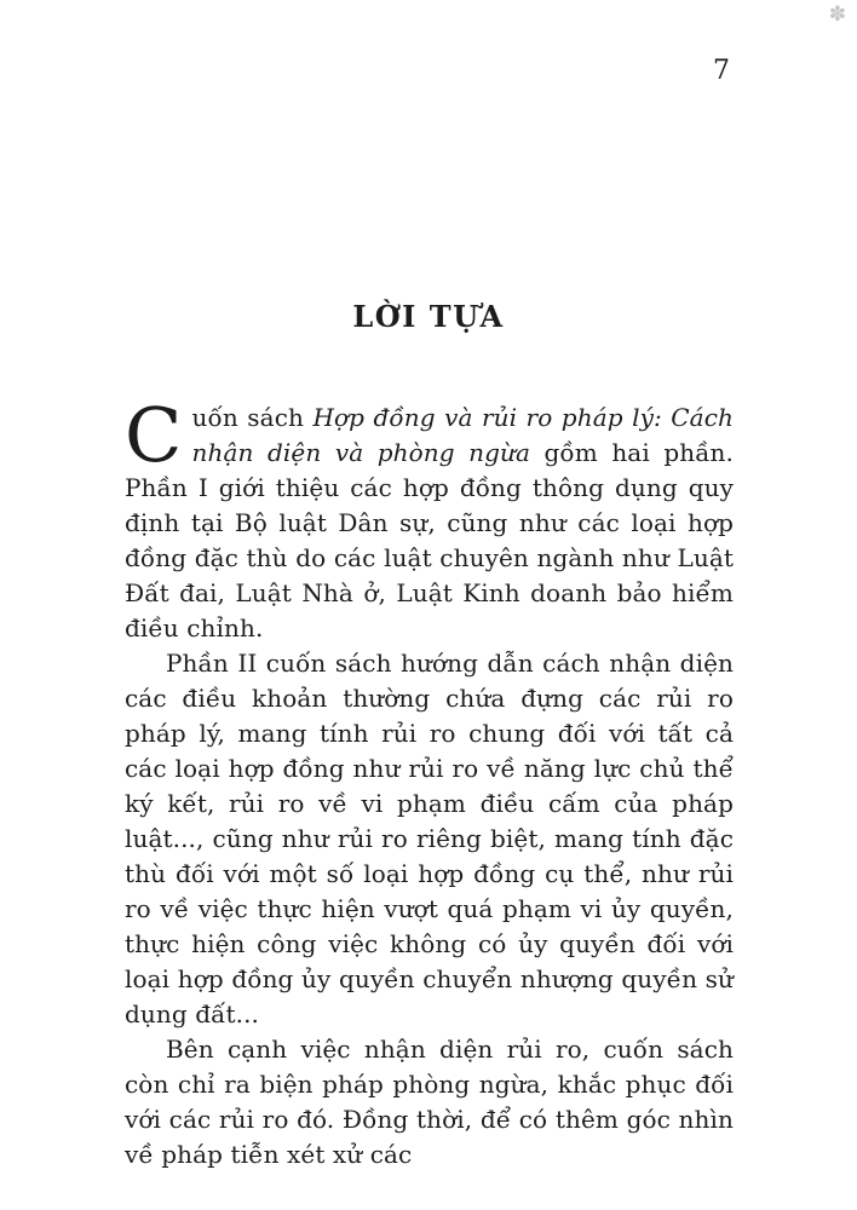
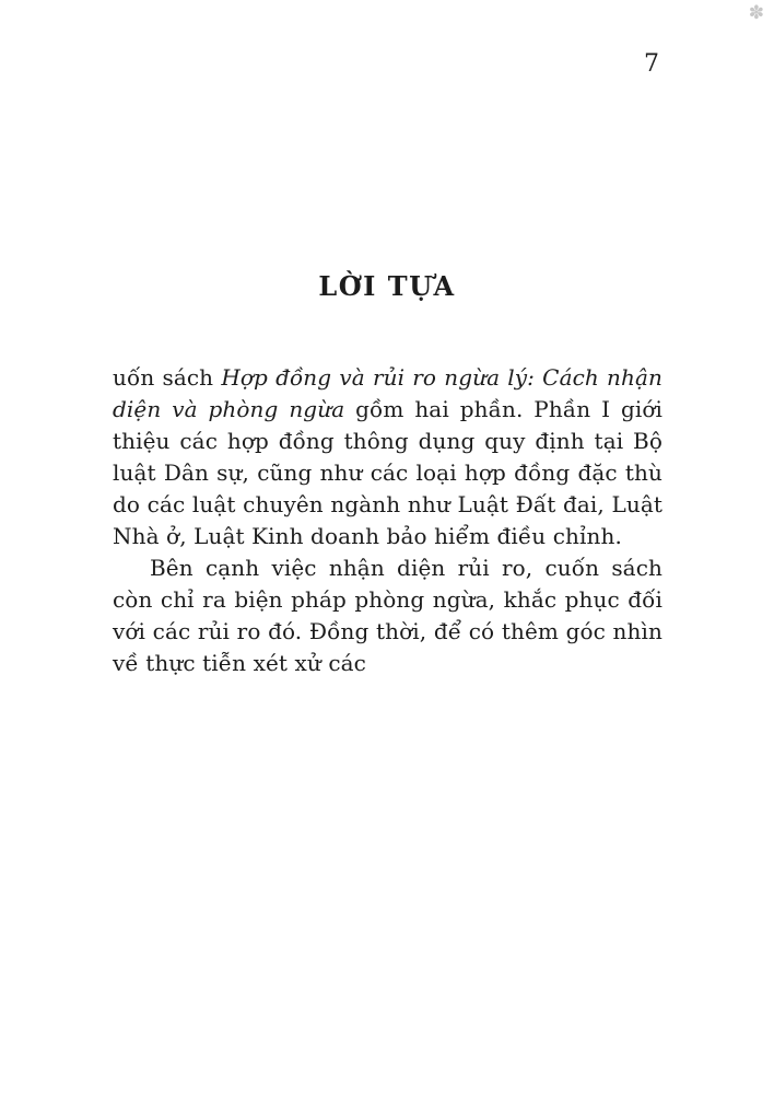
  ✽
  7
  LỜI TỰA
- C
- uốn sách Hợp đồng và rủi ro pháp lý: Cách nhận diện và phòng ngừa gồm hai phần. Phần I giới thiệu các hợp đồng thông dụng quy định tại Bộ luật Dân sự, cũng như các loại hợp đồng đặc thù do các luật chuyên ngành như Luật Đất đai, Luật Nhà ở, Luật Kinh doanh bảo hiểm điều chỉnh.
+ uốn sách Hợp đồng và rủi ro ngừa lý: Cách nhận diện và phòng ngừa gồm hai phần. Phần I giới thiệu các hợp đồng thông dụng quy định tại Bộ luật Dân sự, cũng như các loại hợp đồng đặc thù do các luật chuyên ngành như Luật Đất đai, Luật Nhà ở, Luật Kinh doanh bảo hiểm điều chỉnh.
- Phần II cuốn sách hướng dẫn cách nhận diện các điều khoản thường chứa đựng các rủi ro pháp lý, mang tính rủi ro chung đối với tất cả các loại hợp đồng như rủi ro về năng lực chủ thể ký kết, rủi ro về vi phạm điều cấm của pháp luật..., cũng như rủi ro riêng biệt, mang tính đặc thù đối với một số loại hợp đồng cụ thể, như rủi ro về việc thực hiện vượt quá phạm vi ủy quyền, thực hiện công việc không có ủy quyền đối với loại hợp đồng ủy quyền chuyển nhượng quyền sử dụng đất...
- Bên cạnh việc nhận diện rủi ro, cuốn sách còn chỉ ra biện pháp phòng ngừa, khắc phục đối với các rủi ro đó. Đồng thời, để có thêm góc nhìn về pháp tiễn xét xử các
+ Bên cạnh việc nhận diện rủi ro, cuốn sách còn chỉ ra biện pháp phòng ngừa, khắc phục đối với các rủi ro đó. Đồng thời, để có thêm góc nhìn về thực tiễn xét xử các
